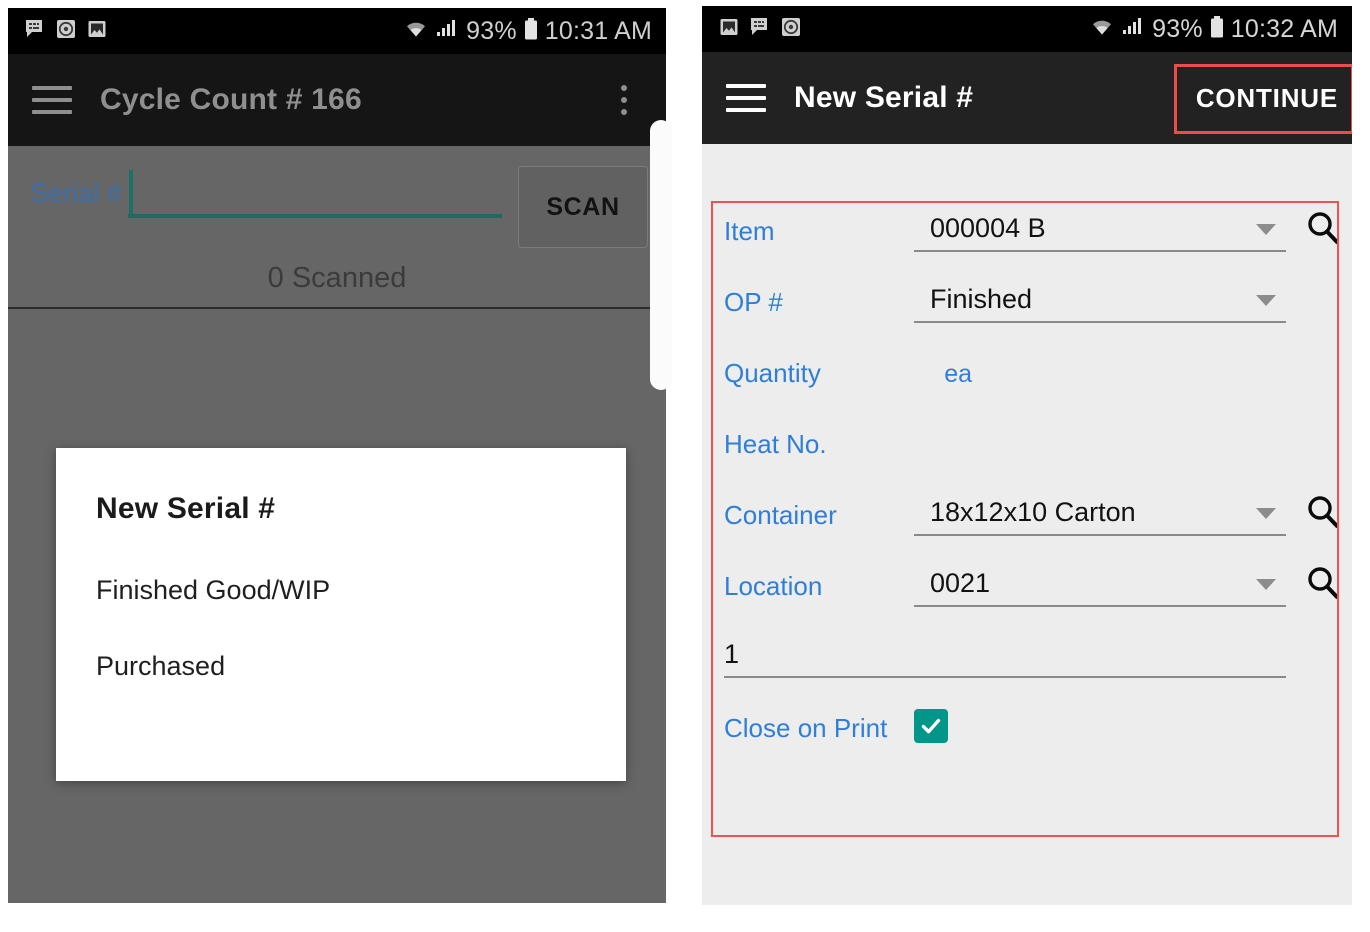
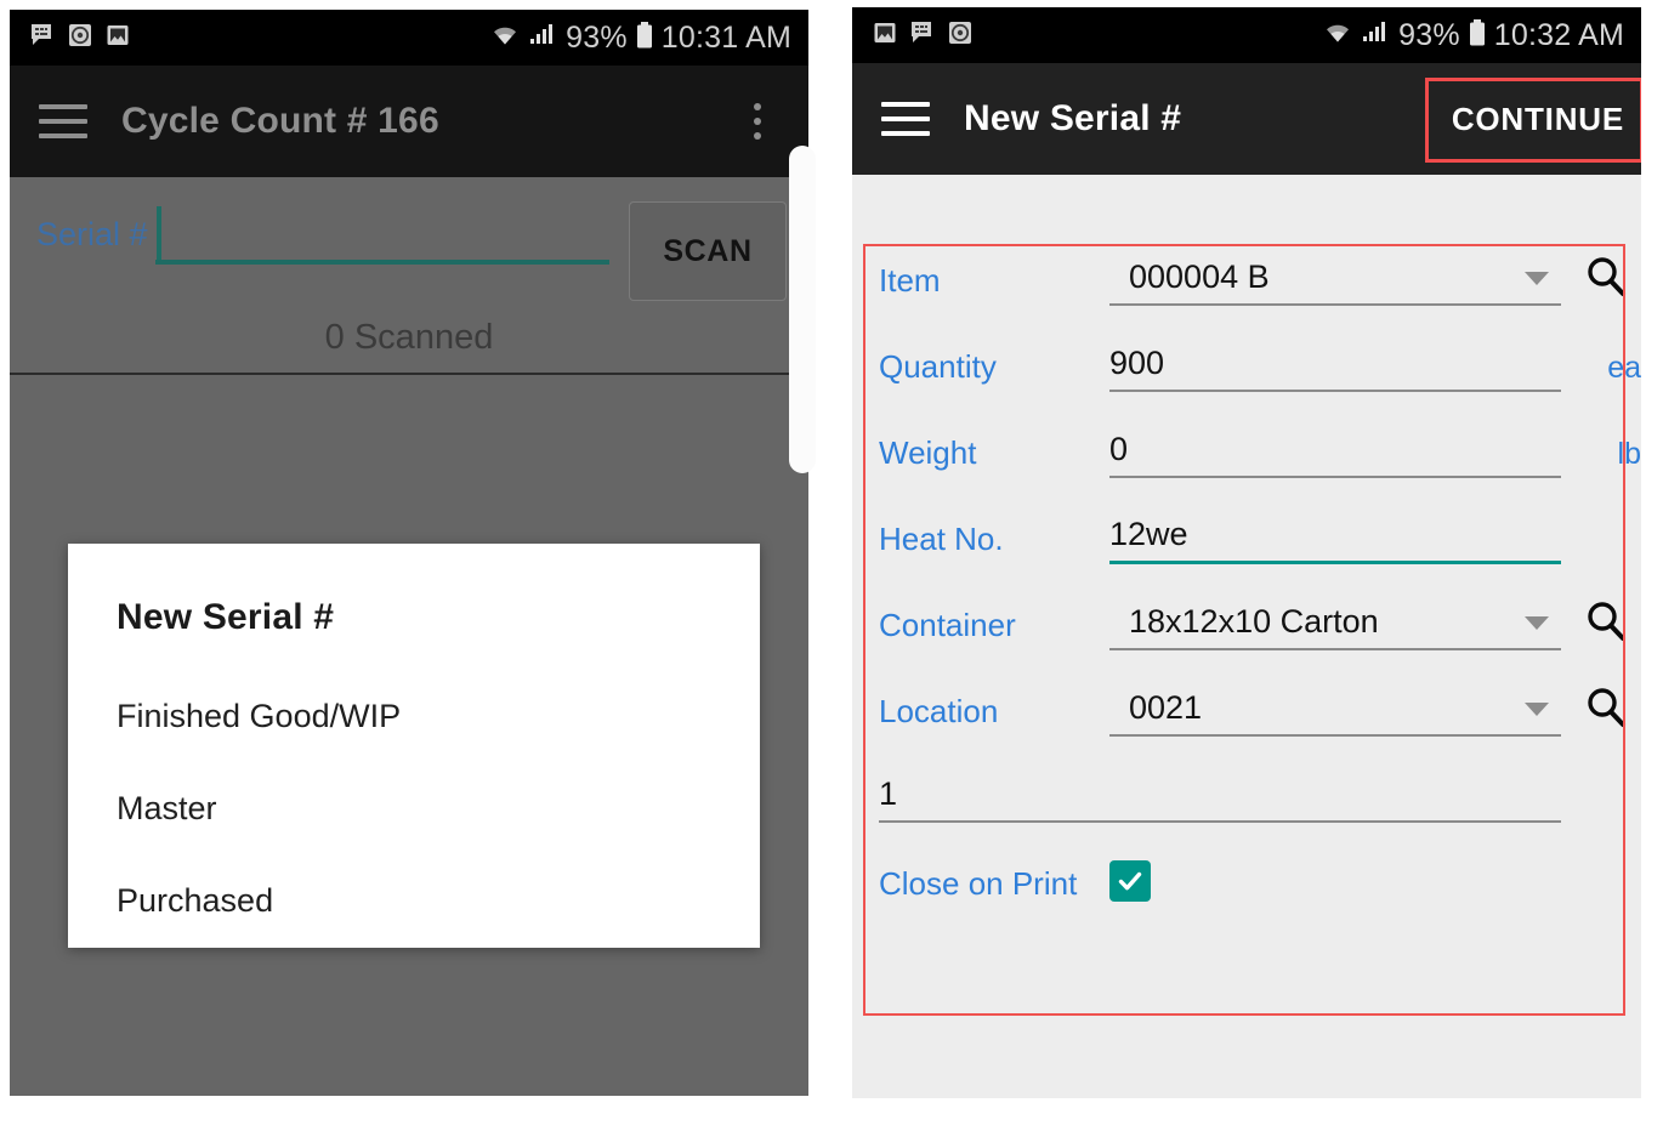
  93%
  10:31 AM
  Cycle Count # 166
  Serial #
  SCAN
  0 Scanned
  New Serial #
  Finished Good/WIP
+ Master
  Purchased
  93%
  10:32 AM
  New Serial #
  CONTINUE
  Item
  000004 B
- OP #
- Finished
  Quantity
+ 900
  ea
+ Weight
+ 0
+ lb
  Heat No.
+ 12we
  Container
  18x12x10 Carton
  Location
  0021
  1
  Close on Print
